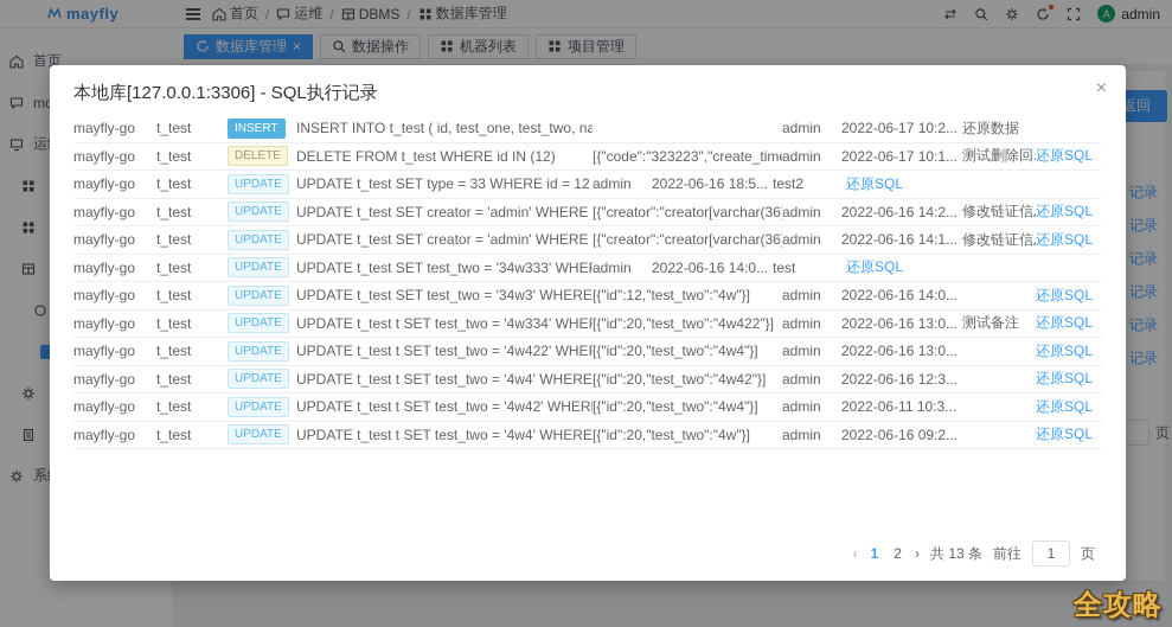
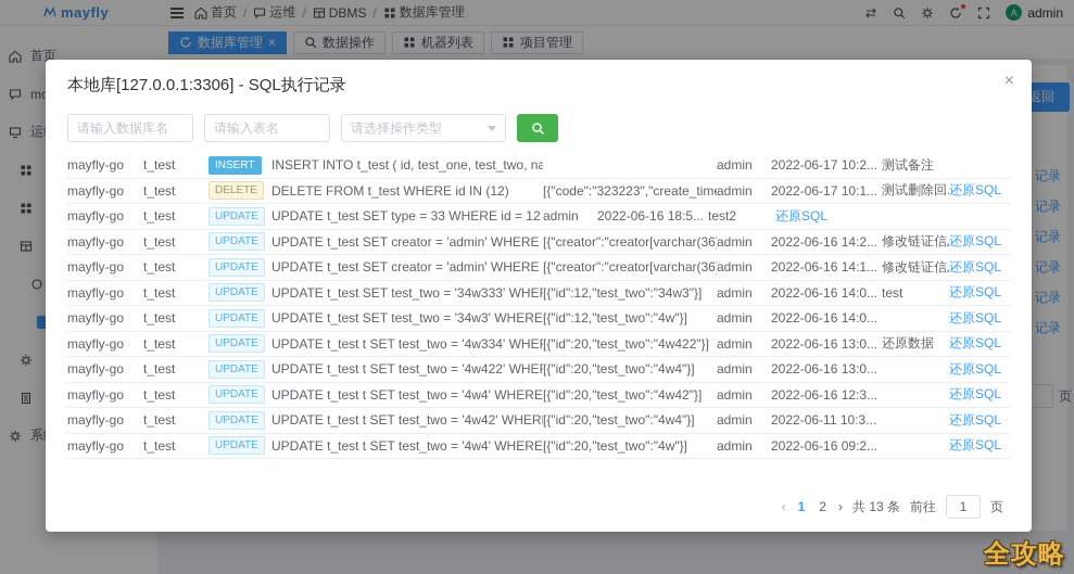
  mayfly
  首页
  /
  运维
  /
  DBMS
  /
  数据库管理
  A
  admin
  数据库管理
  ×
  数据操作
  机器列表
  项目管理
  首页
  返回
  记录
  记录
  记录
  记录
  记录
  记录
  页
  本地库[127.0.0.1:3306] - SQL执行记录
  ×
+ 请输入数据库名
+ 请输入表名
+ 请选择操作类型
  mayfly-go
  t_test
  INSERT
  INSERT INTO t_test ( id, test_one, test_two, na
  admin
  2022-06-17 10:2...
- 还原数据
+ 测试备注
  mayfly-go
  t_test
  DELETE
  DELETE FROM t_test WHERE id IN (12)
  [{"code":"323223","create_tim
  admin
  2022-06-17 10:1...
  测试删除回.
  还原SQL
  mayfly-go
  t_test
  UPDATE
  UPDATE t_test SET type = 33 WHERE id = 12
  admin
  2022-06-16 18:5...
  test2
  还原SQL
  mayfly-go
  t_test
  UPDATE
  UPDATE t_test SET creator = 'admin' WHERE
  [{"creator":"creator[varchar(36
  admin
  2022-06-16 14:2...
  修改链证信
  还原SQL
  mayfly-go
  t_test
  UPDATE
  UPDATE t_test SET creator = 'admin' WHERE
  [{"creator":"creator[varchar(36
  admin
  2022-06-16 14:1...
  修改链证信
  还原SQL
  mayfly-go
  t_test
  UPDATE
  UPDATE t_test SET test_two = '34w333' WHE
+ [{"id":12,"test_two":"34w3"}]
  admin
  2022-06-16 14:0...
  test
  还原SQL
  mayfly-go
  t_test
  UPDATE
  UPDATE t_test SET test_two = '34w3' WHERE
  [{"id":12,"test_two":"4w"}]
  admin
  2022-06-16 14:0...
  还原SQL
  mayfly-go
  t_test
  UPDATE
  UPDATE t_test t SET test_two = '4w334' WHE
  [{"id":20,"test_two":"4w422"}]
  admin
  2022-06-16 13:0...
- 测试备注
+ 还原数据
  还原SQL
  mayfly-go
  t_test
  UPDATE
  UPDATE t_test t SET test_two = '4w422' WHE
  [{"id":20,"test_two":"4w4"}]
  admin
  2022-06-16 13:0...
  还原SQL
  mayfly-go
  t_test
  UPDATE
  UPDATE t_test t SET test_two = '4w4' WHERE
  [{"id":20,"test_two":"4w42"}]
  admin
  2022-06-16 12:3...
  还原SQL
  mayfly-go
  t_test
  UPDATE
  UPDATE t_test t SET test_two = '4w42' WHER
  [{"id":20,"test_two":"4w4"}]
  admin
  2022-06-11 10:3...
  还原SQL
  mayfly-go
  t_test
  UPDATE
  UPDATE t_test t SET test_two = '4w4' WHERE
  [{"id":20,"test_two":"4w"}]
  admin
  2022-06-16 09:2...
  还原SQL
  ‹
  1
  2
  ›
  共 13 条
  前往
  1
  页
  全攻略
